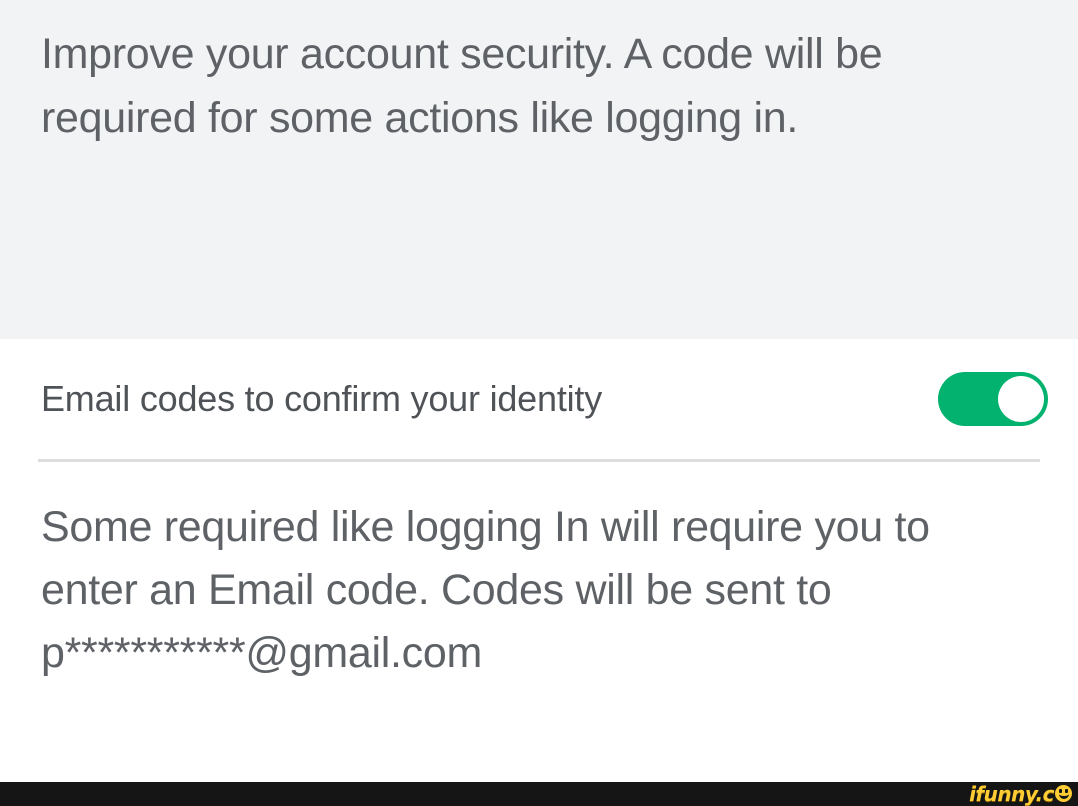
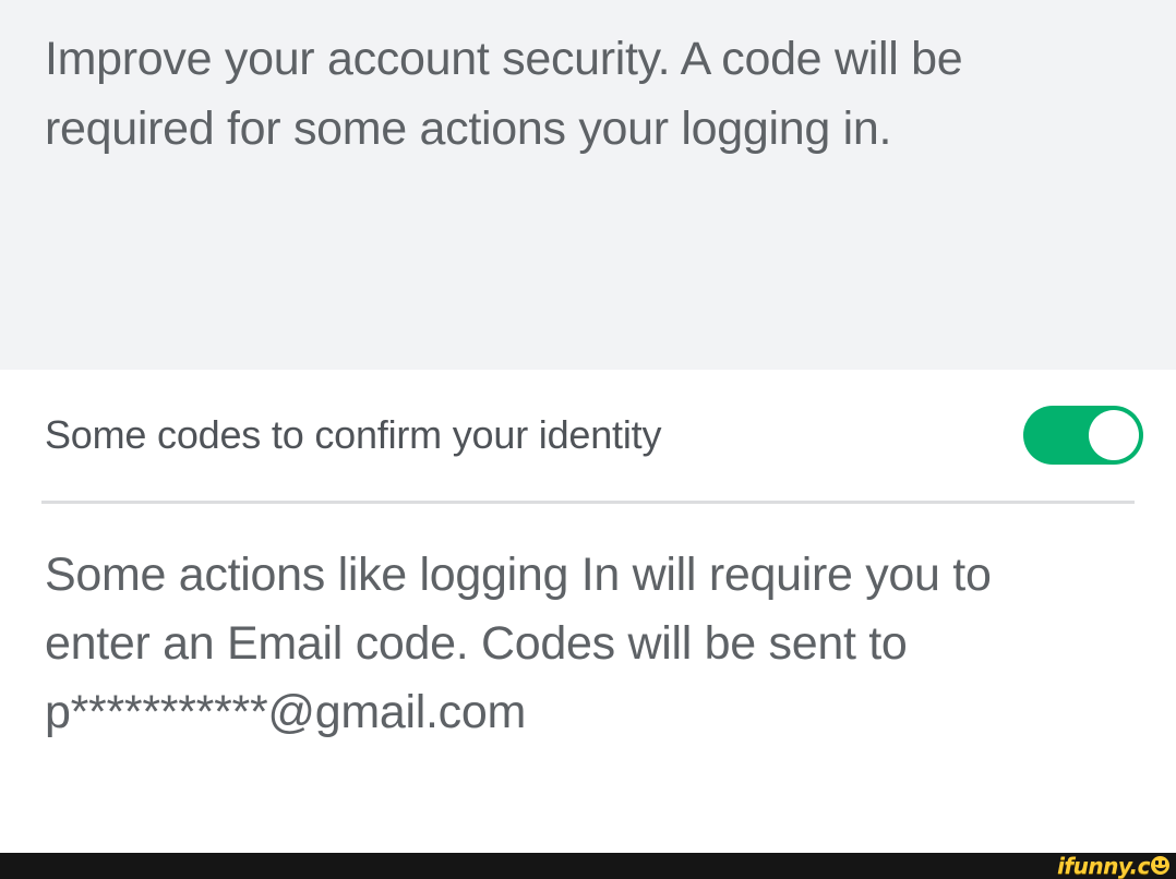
- Improve your account security. A code will be required for some actions like logging in.
+ Improve your account security. A code will be required for some actions your logging in.
- Email codes to confirm your identity
+ Some codes to confirm your identity
- Some required like logging In will require you to enter an Email code. Codes will be sent to p***********@gmail.com
+ Some actions like logging In will require you to enter an Email code. Codes will be sent to p***********@gmail.com
  ifunny.c
